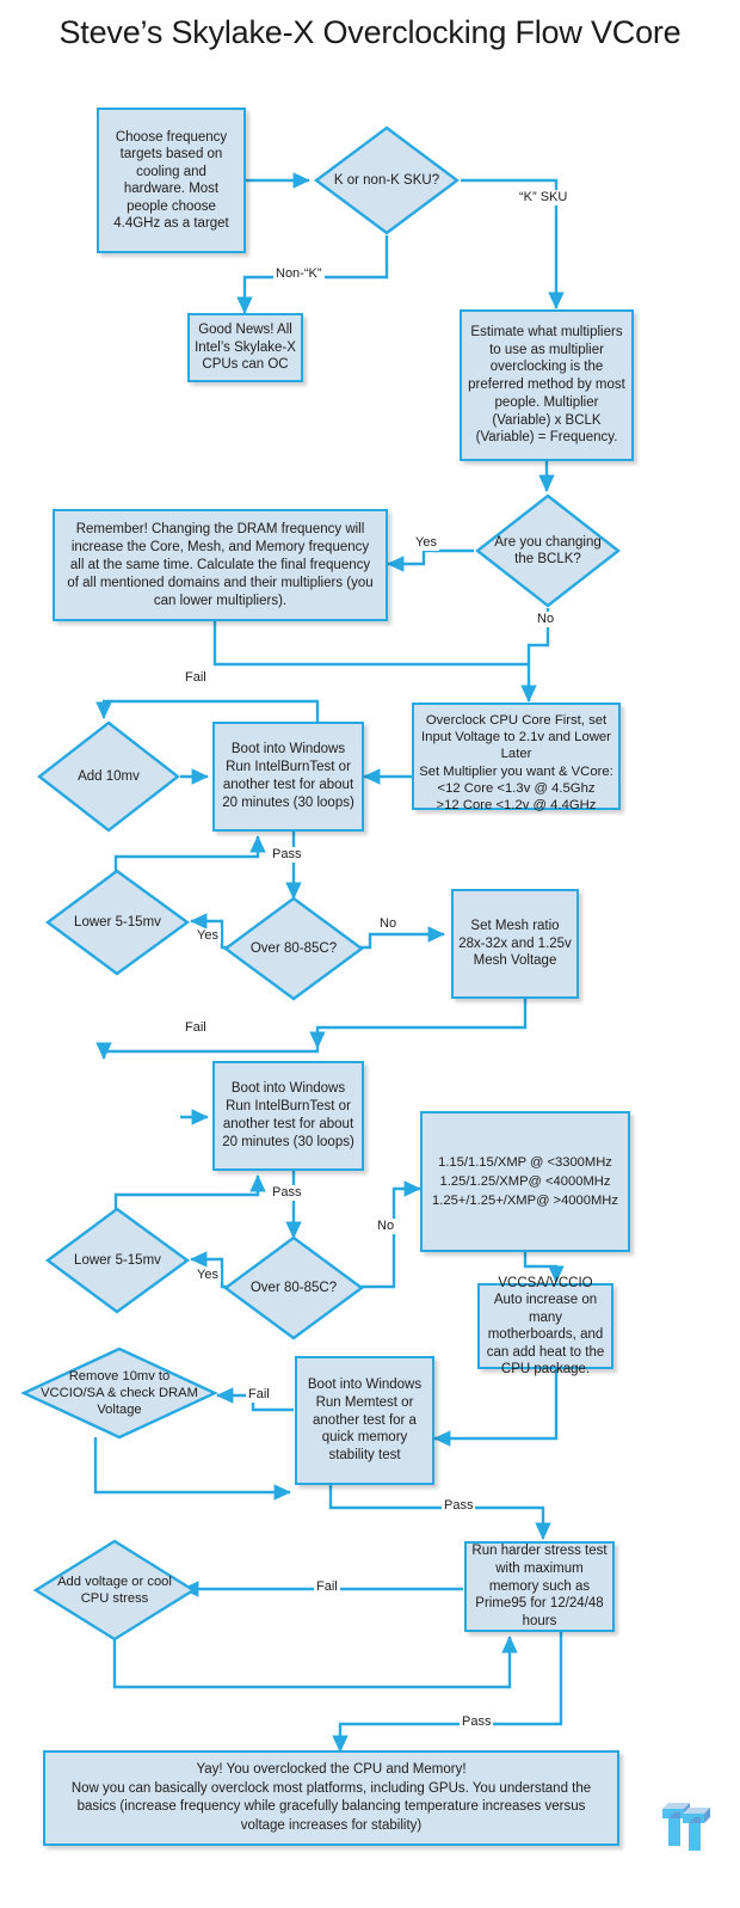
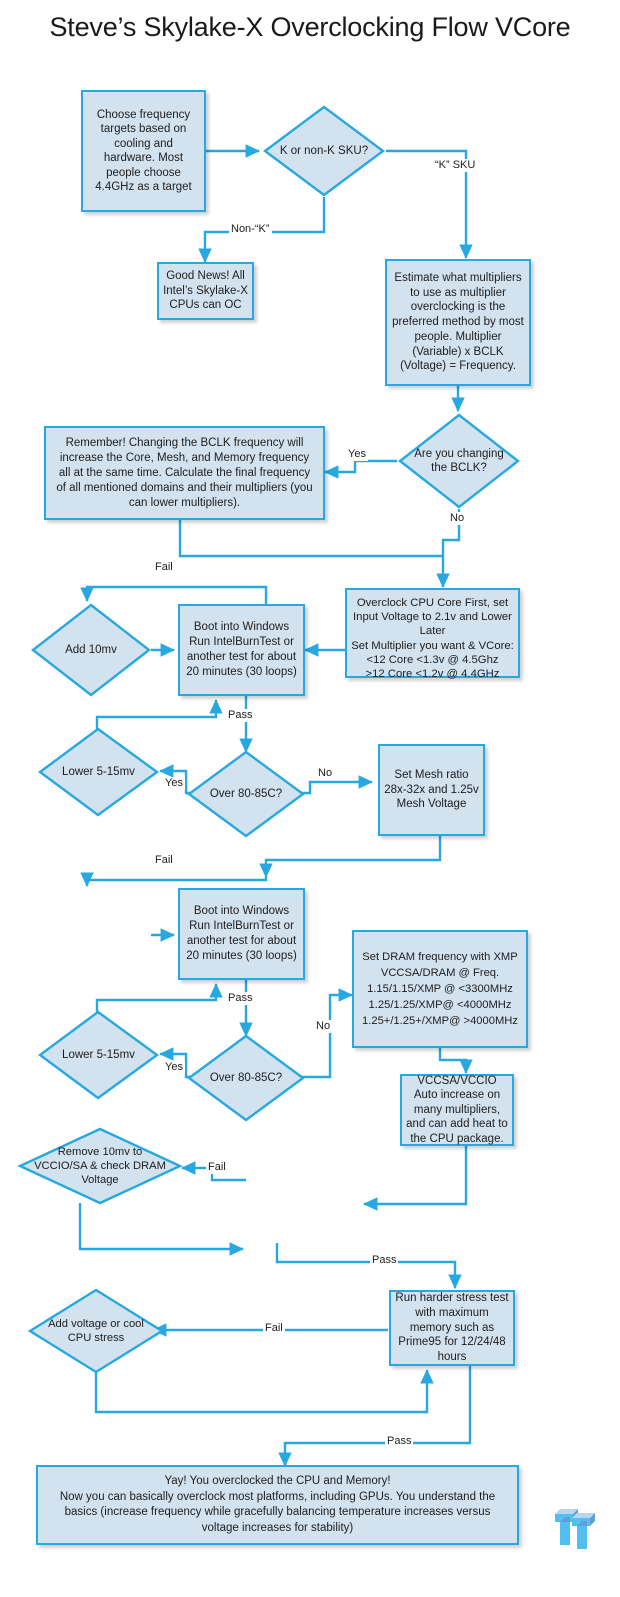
  Steve’s Skylake-X Overclocking Flow VCore
  Choose frequency targets based on cooling and hardware. Most people choose 4.4GHz as a target
  K or non-K SKU?
  Good News! All Intel’s Skylake-X CPUs can OC
- Estimate what multipliers to use as multiplier overclocking is the preferred method by most people. Multiplier (Variable) x BCLK (Variable) = Frequency.
+ Estimate what multipliers to use as multiplier overclocking is the preferred method by most people. Multiplier (Variable) x BCLK (Voltage) = Frequency.
  Are you changing the BCLK?
- Remember! Changing the DRAM frequency will increase the Core, Mesh, and Memory frequency all at the same time. Calculate the final frequency of all mentioned domains and their multipliers (you can lower multipliers).
+ Remember! Changing the BCLK frequency will increase the Core, Mesh, and Memory frequency all at the same time. Calculate the final frequency of all mentioned domains and their multipliers (you can lower multipliers).
  Overclock CPU Core First, set Input Voltage to 2.1v and Lower Later
  Set Multiplier you want & VCore:
  <12 Core <1.3v @ 4.5Ghz
  >12 Core <1.2v @ 4.4GHz
  Boot into Windows Run IntelBurnTest or another test for about 20 minutes (30 loops)
  Add 10mv
  Over 80-85C?
  Lower 5-15mv
  Set Mesh ratio 28x-32x and 1.25v Mesh Voltage
  Boot into Windows Run IntelBurnTest or another test for about 20 minutes (30 loops)
  Over 80-85C?
  Lower 5-15mv
+ Set DRAM frequency with XMP VCCSA/DRAM @ Freq.
  1.15/1.15/XMP @ <3300MHz
  1.25/1.25/XMP@ <4000MHz
  1.25+/1.25+/XMP@ >4000MHz
- VCCSA/VCCIO Auto increase on many motherboards, and can add heat to the CPU package.
+ VCCSA/VCCIO Auto increase on many multipliers, and can add heat to the CPU package.
- Boot into Windows Run Memtest or another test for a quick memory stability test
  Remove 10mv to VCCIO/SA & check DRAM Voltage
  Run harder stress test with maximum memory such as Prime95 for 12/24/48 hours
  Add voltage or cool CPU stress
  Yay! You overclocked the CPU and Memory!
  Now you can basically overclock most platforms, including GPUs. You understand the basics (increase frequency while gracefully balancing temperature increases versus voltage increases for stability)
  Non-“K”
  “K” SKU
  Yes
  No
  Fail
  Pass
  Yes
  No
  Fail
  Pass
  Yes
  No
  Fail
  Pass
  Fail
  Pass
